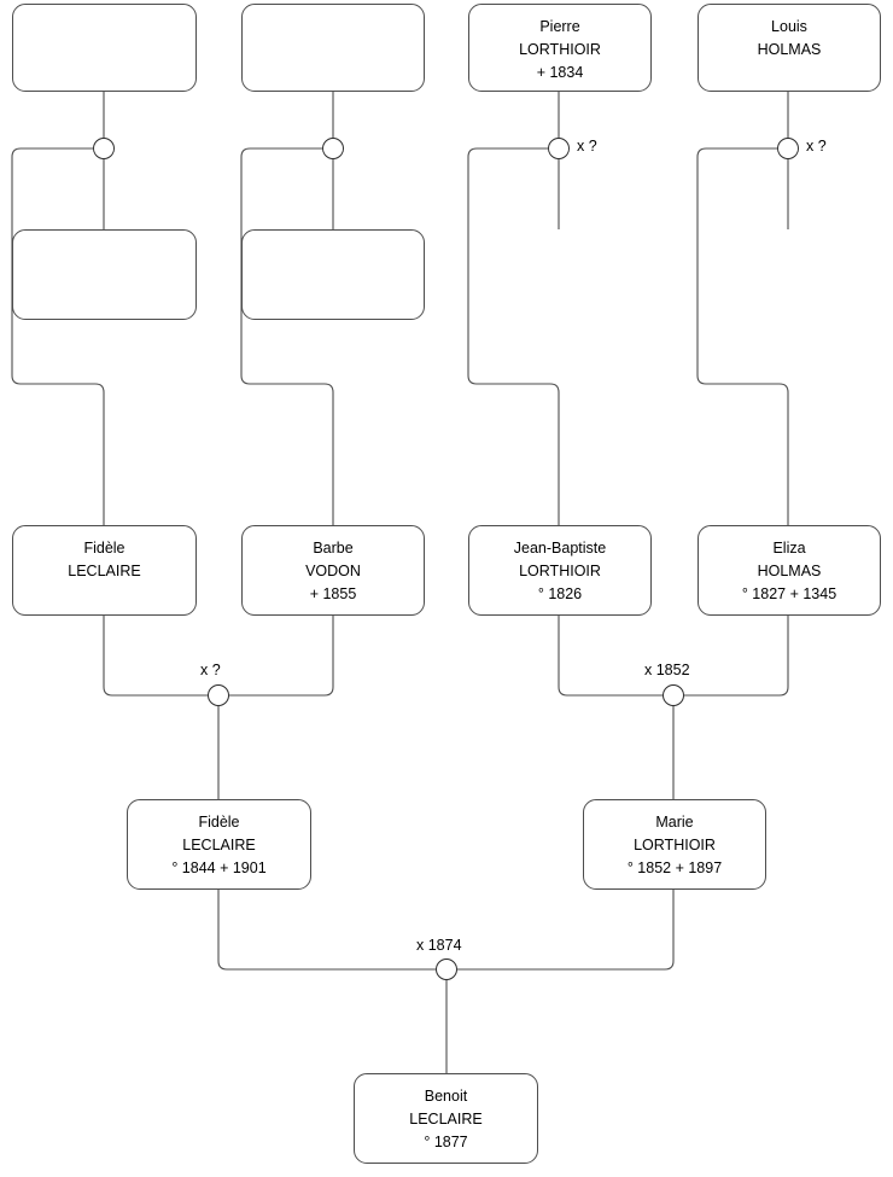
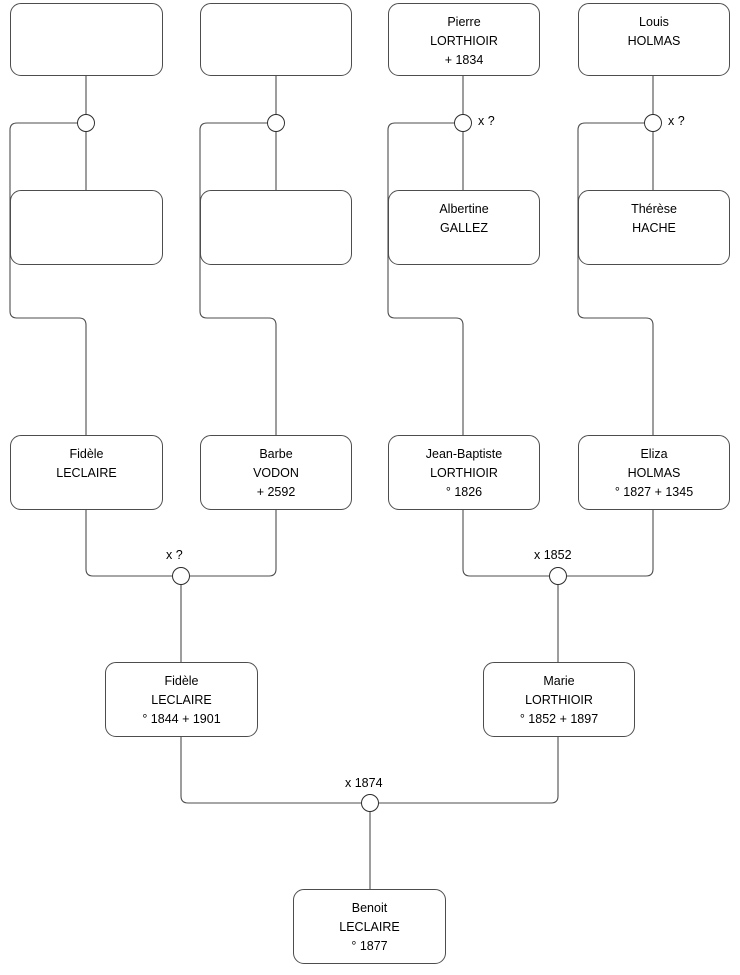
  Pierre
  LORTHIOIR
  + 1834
  Louis
  HOLMAS
+ Albertine
+ GALLEZ
+ Thérèse
+ HACHE
  Fidèle
  LECLAIRE
  Barbe
  VODON
- + 1855
+ + 2592
  Jean-Baptiste
  LORTHIOIR
  ° 1826
  Eliza
  HOLMAS
  ° 1827 + 1345
  Fidèle
  LECLAIRE
  ° 1844 + 1901
  Marie
  LORTHIOIR
  ° 1852 + 1897
  Benoit
  LECLAIRE
  ° 1877
  x ?
  x ?
  x ?
  x 1852
  x 1874
